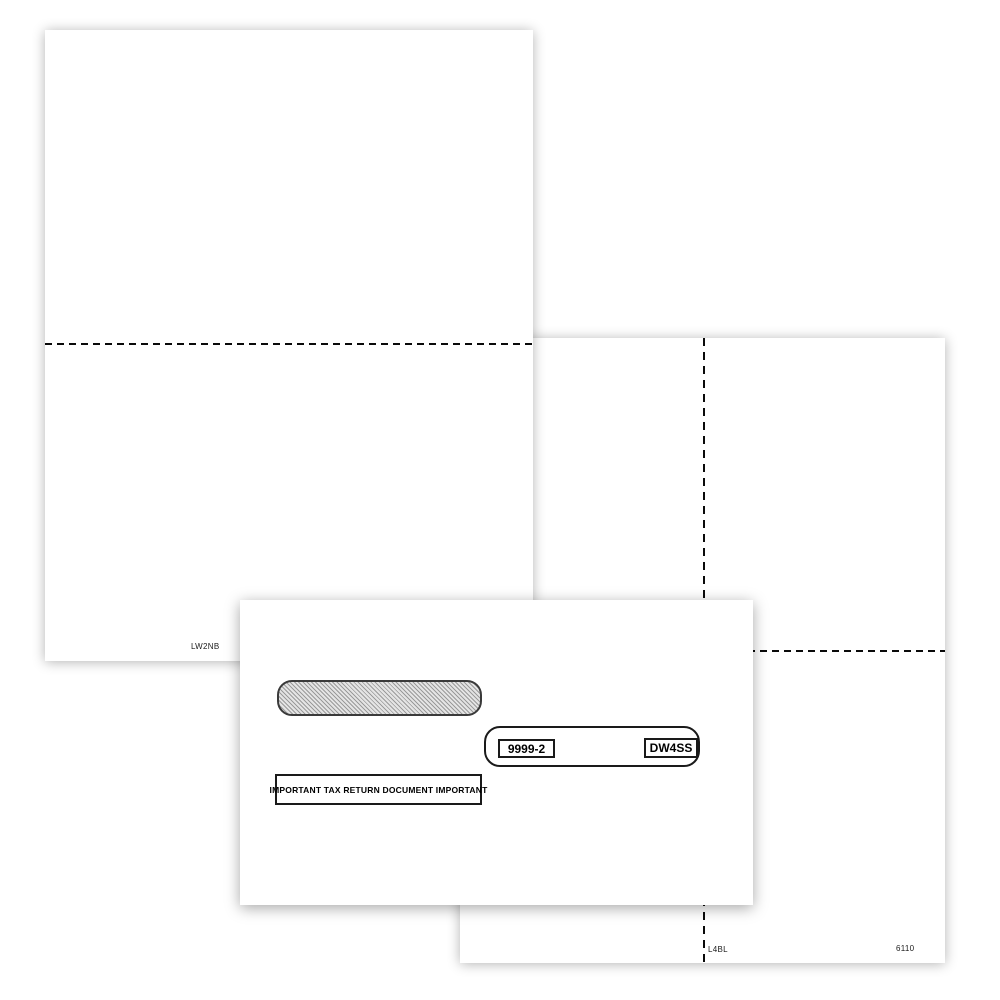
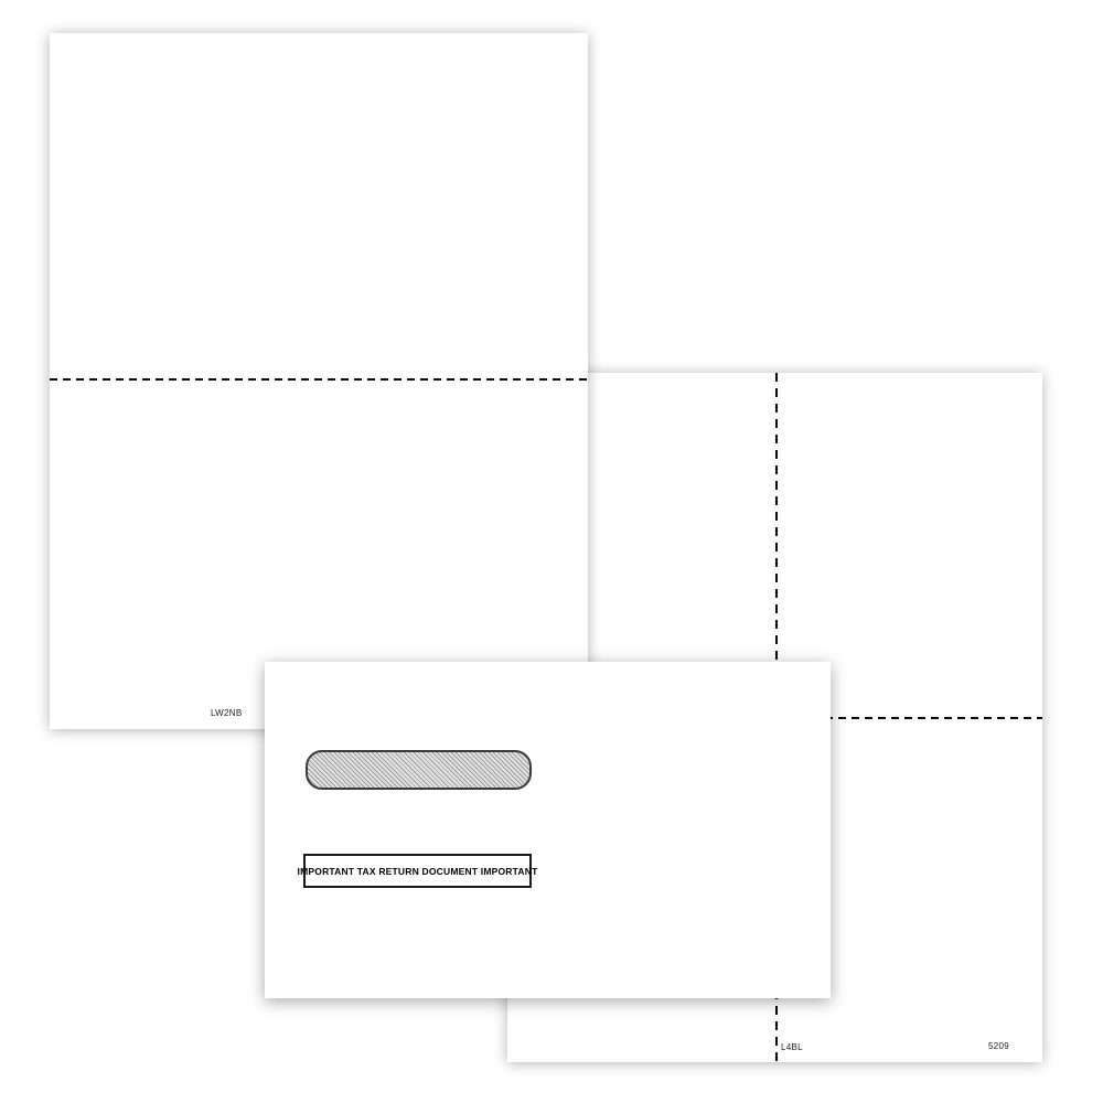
  L4BL
- 6110
+ 5209
  LW2NB
- 9999-2
- DW4SS
  IMPORTANT TAX RETURN DOCUMENT IMPORTANT
